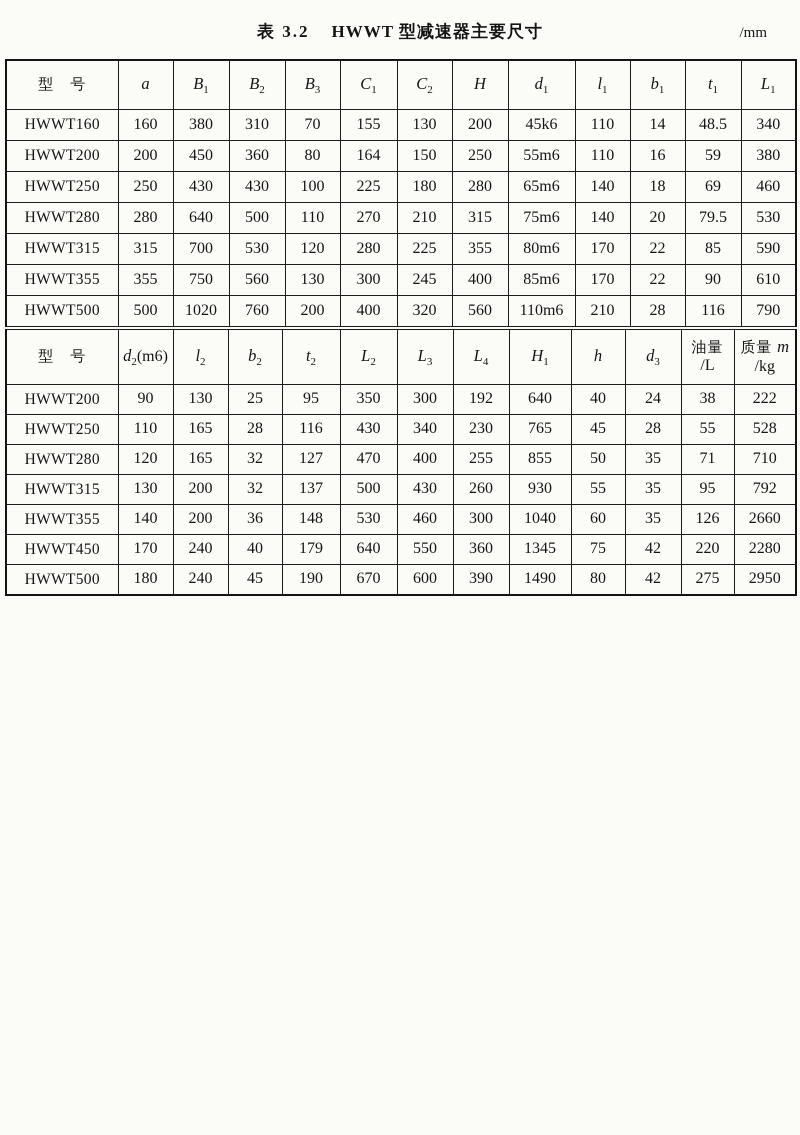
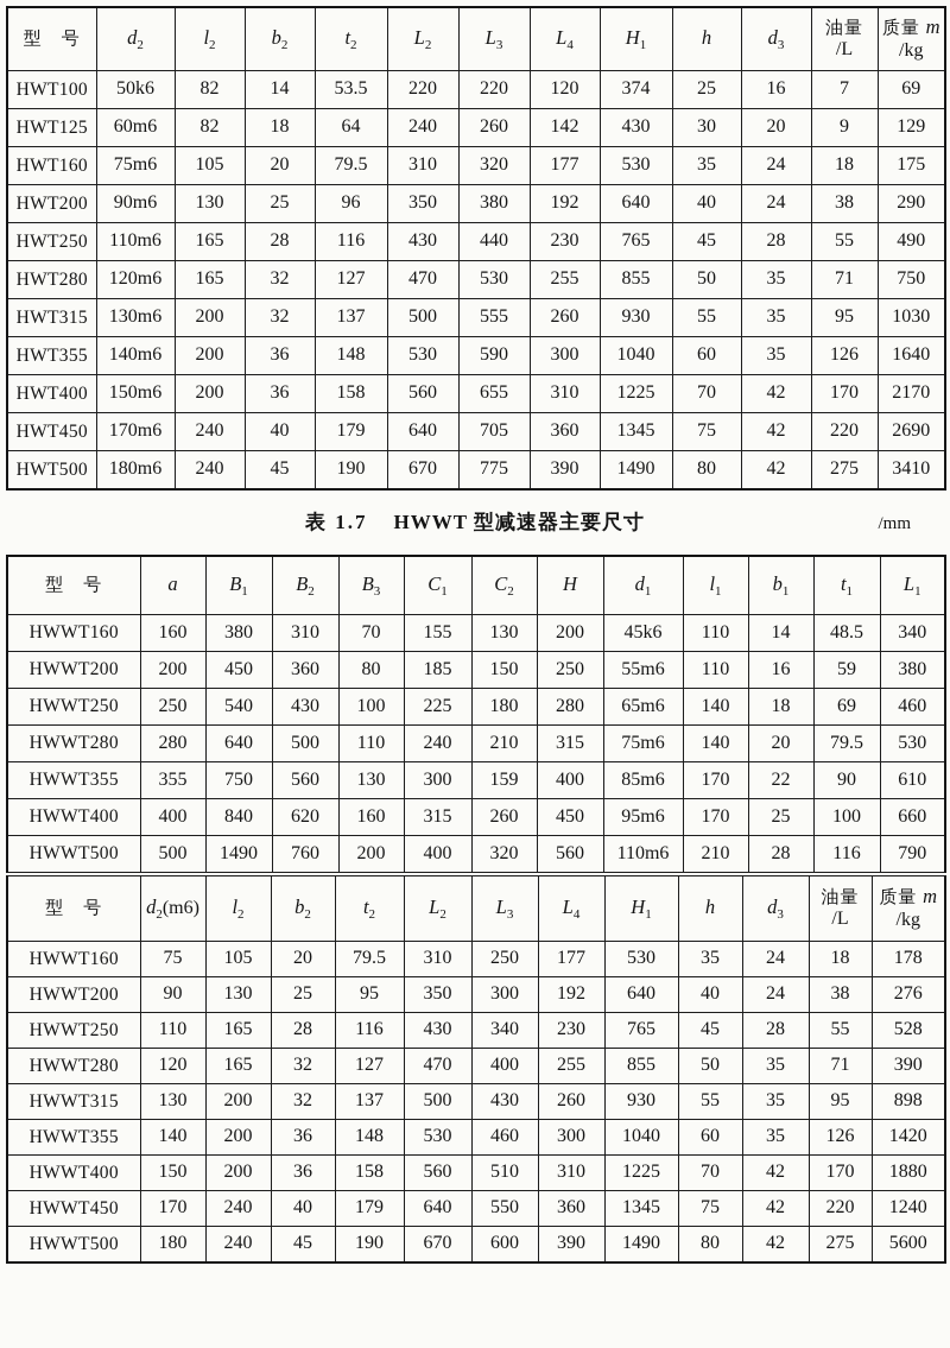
+ 型 号	d2	l2	b2	t2	L2	L3	L4	H1	h	d3	油量/L	质量 m/kg
+ HWT100	50k6	82	14	53.5	220	220	120	374	25	16	7	69
+ HWT125	60m6	82	18	64	240	260	142	430	30	20	9	129
+ HWT160	75m6	105	20	79.5	310	320	177	530	35	24	18	175
+ HWT200	90m6	130	25	96	350	380	192	640	40	24	38	290
+ HWT250	110m6	165	28	116	430	440	230	765	45	28	55	490
+ HWT280	120m6	165	32	127	470	530	255	855	50	35	71	750
+ HWT315	130m6	200	32	137	500	555	260	930	55	35	95	1030
+ HWT355	140m6	200	36	148	530	590	300	1040	60	35	126	1640
+ HWT400	150m6	200	36	158	560	655	310	1225	70	42	170	2170
+ HWT450	170m6	240	40	179	640	705	360	1345	75	42	220	2690
+ HWT500	180m6	240	45	190	670	775	390	1490	80	42	275	3410
- 表 3.2 HWWT 型减速器主要尺寸
+ 表 1.7 HWWT 型减速器主要尺寸
  /mm
  型 号	a	B1	B2	B3	C1	C2	H	d1	l1	b1	t1	L1
  HWWT160	160	380	310	70	155	130	200	45k6	110	14	48.5	340
- HWWT200	200	450	360	80	164	150	250	55m6	110	16	59	380
+ HWWT200	200	450	360	80	185	150	250	55m6	110	16	59	380
- HWWT250	250	430	430	100	225	180	280	65m6	140	18	69	460
+ HWWT250	250	540	430	100	225	180	280	65m6	140	18	69	460
- HWWT280	280	640	500	110	270	210	315	75m6	140	20	79.5	530
+ HWWT280	280	640	500	110	240	210	315	75m6	140	20	79.5	530
- HWWT315	315	700	530	120	280	225	355	80m6	170	22	85	590
- HWWT355	355	750	560	130	300	245	400	85m6	170	22	90	610
+ HWWT355	355	750	560	130	300	159	400	85m6	170	22	90	610
+ HWWT400	400	840	620	160	315	260	450	95m6	170	25	100	660
- HWWT500	500	1020	760	200	400	320	560	110m6	210	28	116	790
+ HWWT500	500	1490	760	200	400	320	560	110m6	210	28	116	790
  型 号	d2(m6)	l2	b2	t2	L2	L3	L4	H1	h	d3	油量/L	质量 m/kg
+ HWWT160	75	105	20	79.5	310	250	177	530	35	24	18	178
- HWWT200	90	130	25	95	350	300	192	640	40	24	38	222
+ HWWT200	90	130	25	95	350	300	192	640	40	24	38	276
  HWWT250	110	165	28	116	430	340	230	765	45	28	55	528
- HWWT280	120	165	32	127	470	400	255	855	50	35	71	710
+ HWWT280	120	165	32	127	470	400	255	855	50	35	71	390
- HWWT315	130	200	32	137	500	430	260	930	55	35	95	792
+ HWWT315	130	200	32	137	500	430	260	930	55	35	95	898
- HWWT355	140	200	36	148	530	460	300	1040	60	35	126	2660
+ HWWT355	140	200	36	148	530	460	300	1040	60	35	126	1420
+ HWWT400	150	200	36	158	560	510	310	1225	70	42	170	1880
- HWWT450	170	240	40	179	640	550	360	1345	75	42	220	2280
+ HWWT450	170	240	40	179	640	550	360	1345	75	42	220	1240
- HWWT500	180	240	45	190	670	600	390	1490	80	42	275	2950
+ HWWT500	180	240	45	190	670	600	390	1490	80	42	275	5600
